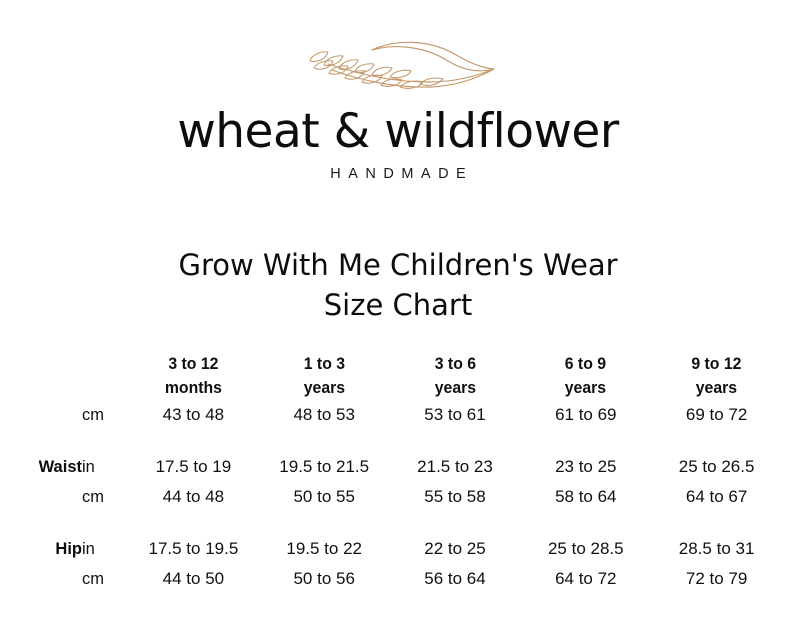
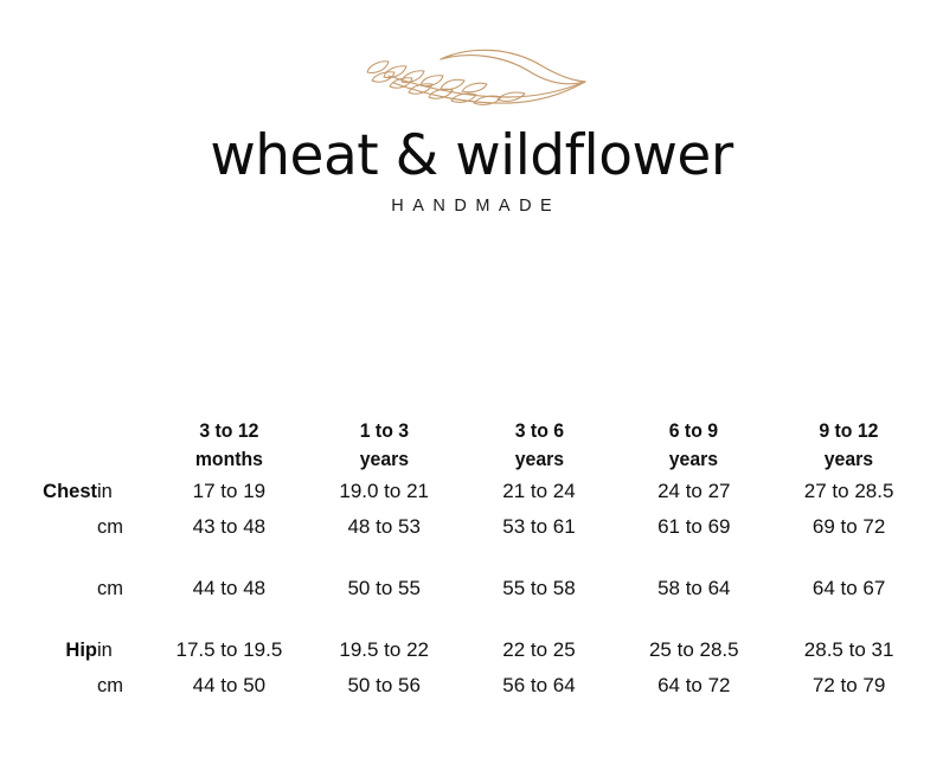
  wheat & wildflower
  HANDMADE
- Grow With Me Children's Wear
- Size Chart
  		3 to 12 months	1 to 3 years	3 to 6 years	6 to 9 years	9 to 12 years
+ Chest	in	17 to 19	19.0 to 21	21 to 24	24 to 27	27 to 28.5
  	cm	43 to 48	48 to 53	53 to 61	61 to 69	69 to 72
- Waist	in	17.5 to 19	19.5 to 21.5	21.5 to 23	23 to 25	25 to 26.5
  	cm	44 to 48	50 to 55	55 to 58	58 to 64	64 to 67
  Hip	in	17.5 to 19.5	19.5 to 22	22 to 25	25 to 28.5	28.5 to 31
  	cm	44 to 50	50 to 56	56 to 64	64 to 72	72 to 79
